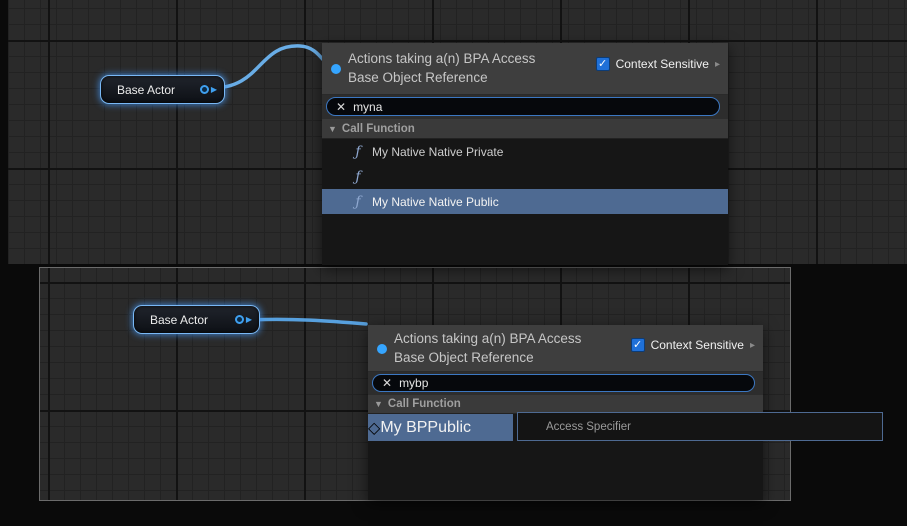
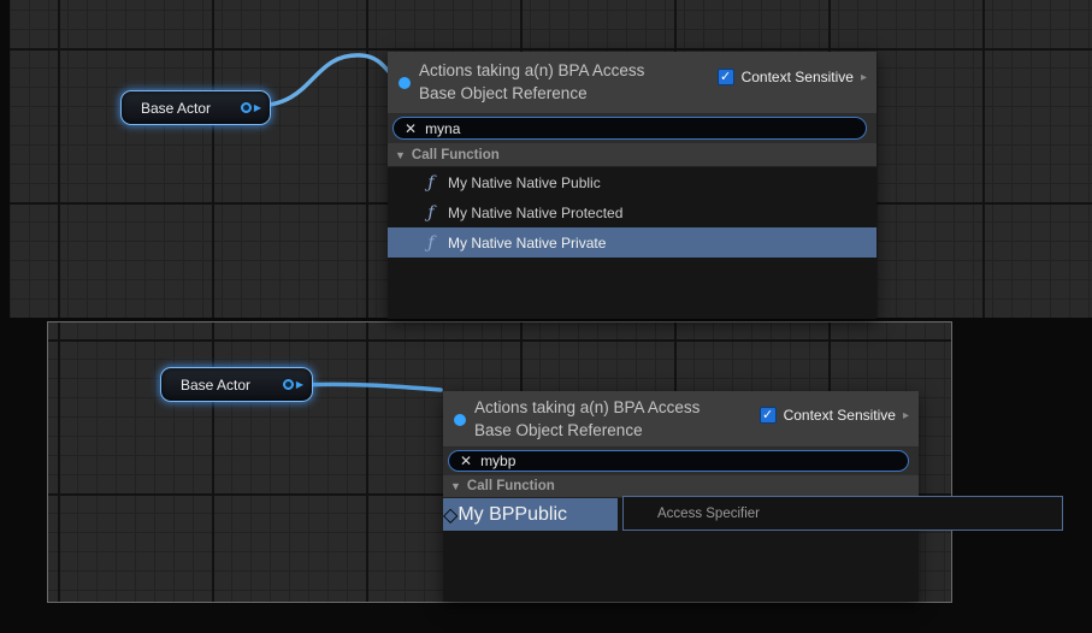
  Base Actor
  ▶
  Base Actor
  ▶
  Actions taking a(n) BPA Access
  Base Object Reference
  ✓
  Context Sensitive
  ▸
  ✕
  myna
  ▼
  Call Function
  ƒ
- My Native Native Private
+ My Native Native Public
  ƒ
+ My Native Native Protected
  ƒ
- My Native Native Public
+ My Native Native Private
  Actions taking a(n) BPA Access
  Base Object Reference
  ✓
  Context Sensitive
  ▸
  ✕
  mybp
  ▼
  Call Function
  ◇
  My BPPublic
  Access Specifier
